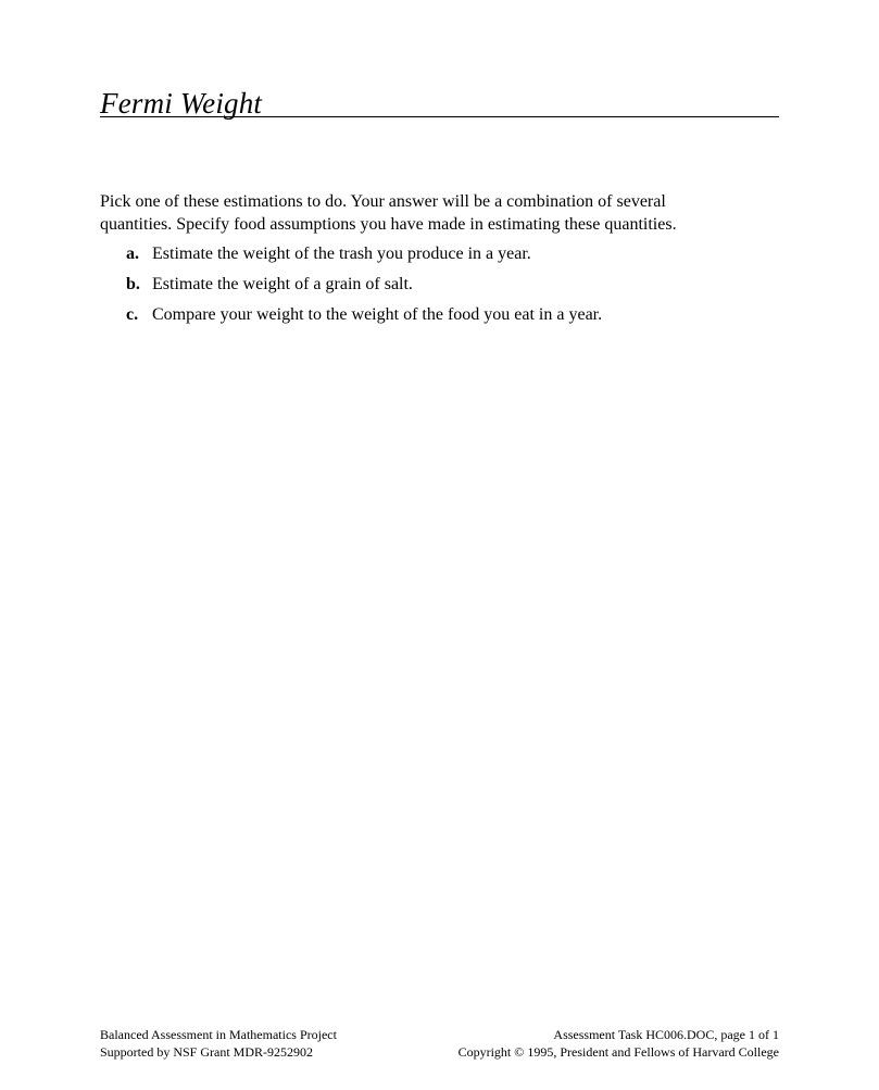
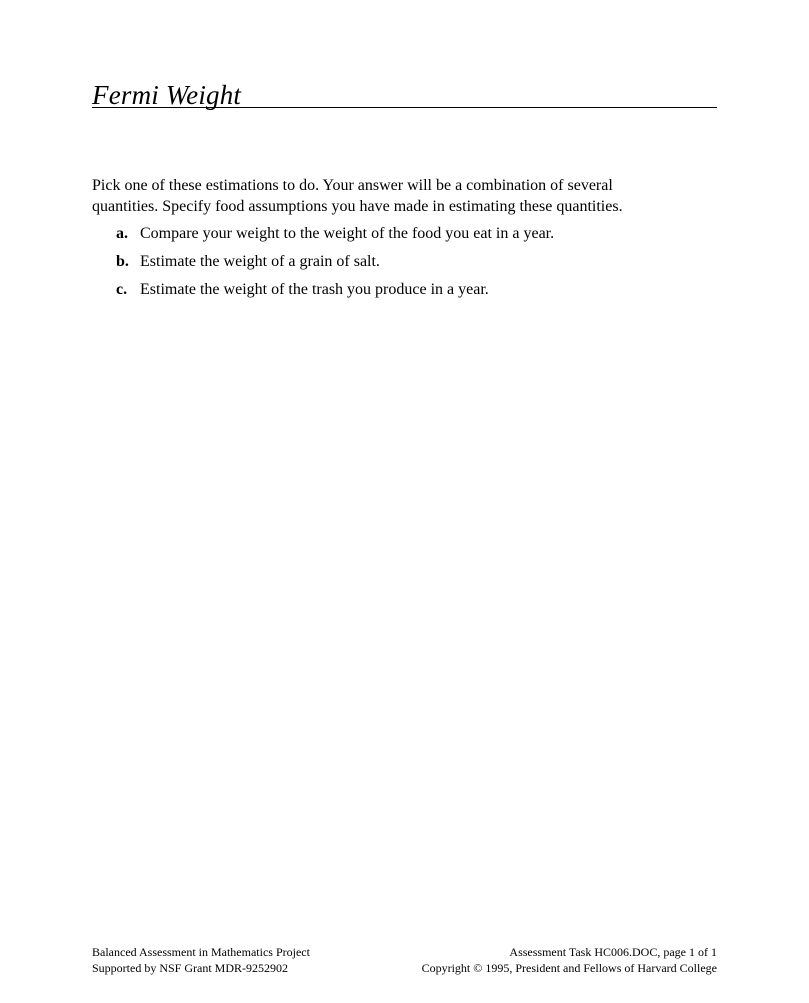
  Fermi Weight
  Pick one of these estimations to do. Your answer will be a combination of several quantities. Specify food assumptions you have made in estimating these quantities.
  a.
- Estimate the weight of the trash you produce in a year.
+ Compare your weight to the weight of the food you eat in a year.
  b.
  Estimate the weight of a grain of salt.
  c.
- Compare your weight to the weight of the food you eat in a year.
+ Estimate the weight of the trash you produce in a year.
  Balanced Assessment in Mathematics Project
  Supported by NSF Grant MDR-9252902
  Assessment Task HC006.DOC, page 1 of 1
  Copyright © 1995, President and Fellows of Harvard College
